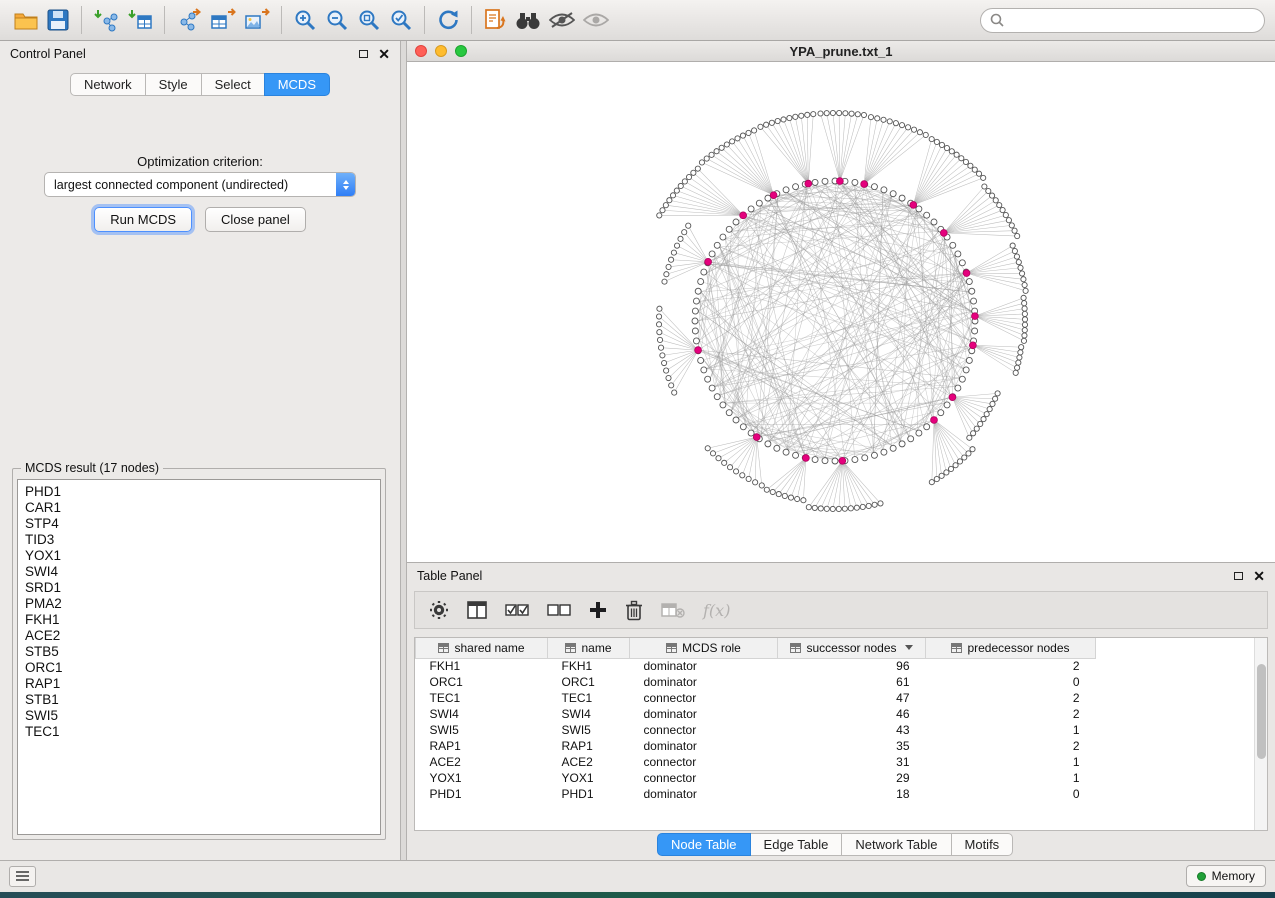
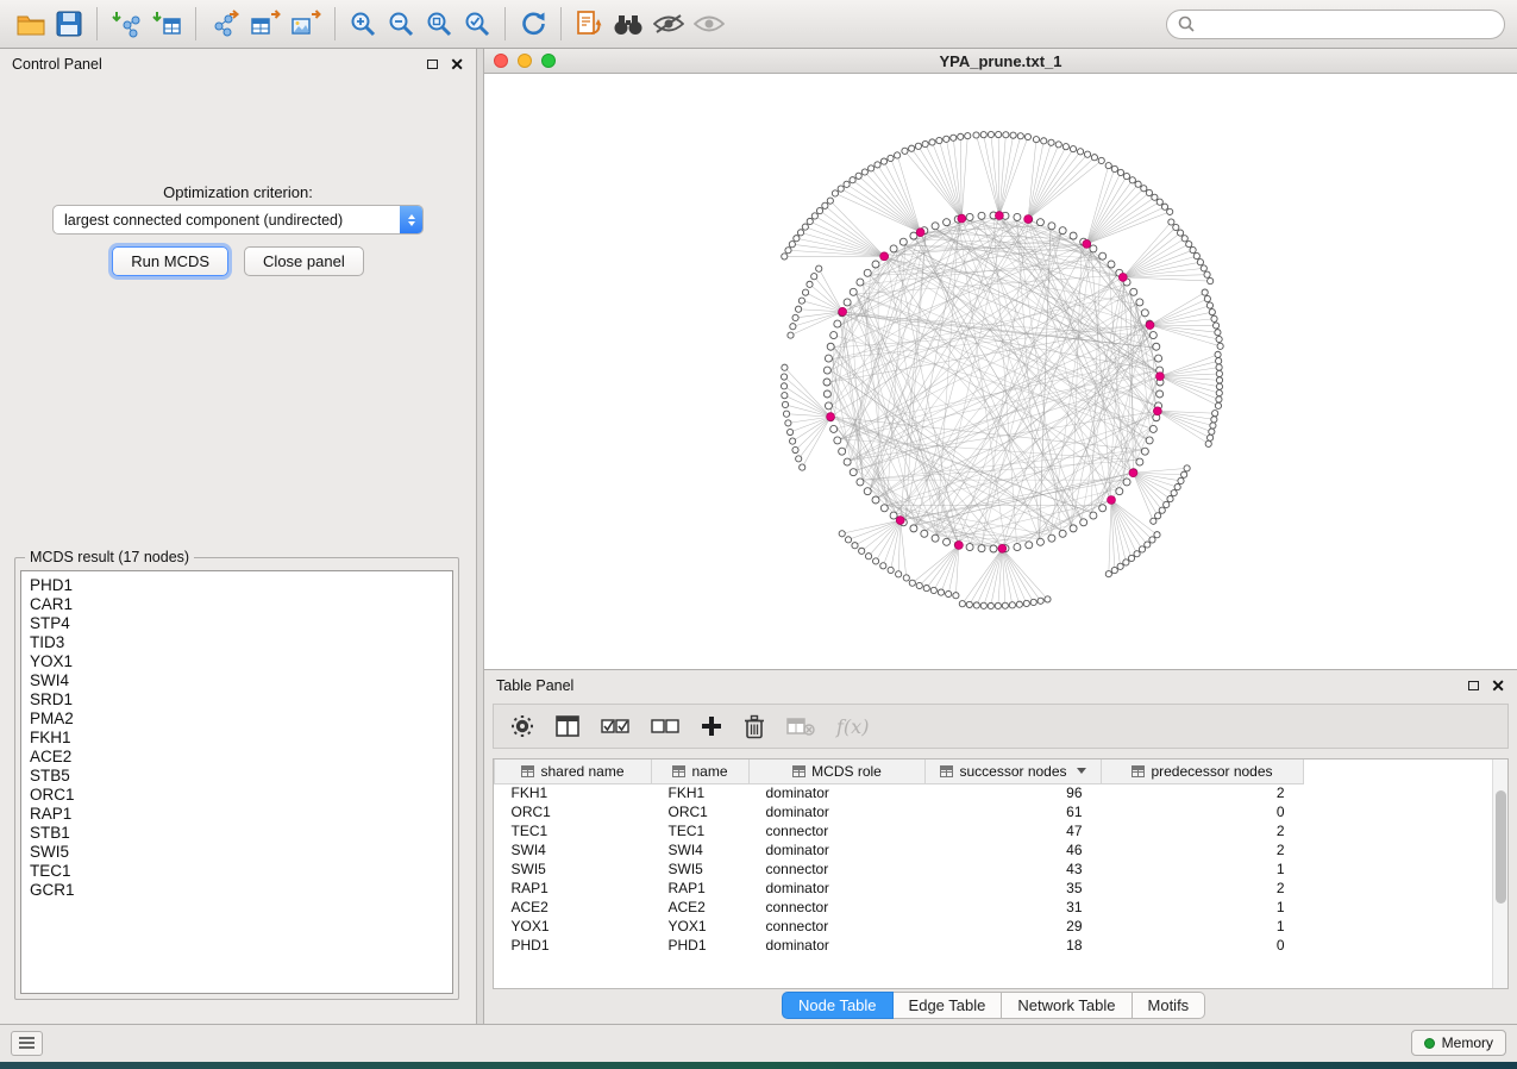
  Control Panel
  ✕
- Network
- Style
- Select
- MCDS
  Optimization criterion:
  largest connected component (undirected)
  Run MCDS
  Close panel
  MCDS result (17 nodes)
  PHD1
  CAR1
  STP4
  TID3
  YOX1
  SWI4
  SRD1
  PMA2
  FKH1
  ACE2
  STB5
  ORC1
  RAP1
  STB1
  SWI5
  TEC1
+ GCR1
  YPA_prune.txt_1
  Table Panel
  ✕
  f(x)
  shared name	name	MCDS role	successor nodes	predecessor nodes
  FKH1	FKH1	dominator	96	2
  ORC1	ORC1	dominator	61	0
  TEC1	TEC1	connector	47	2
  SWI4	SWI4	dominator	46	2
  SWI5	SWI5	connector	43	1
  RAP1	RAP1	dominator	35	2
  ACE2	ACE2	connector	31	1
  YOX1	YOX1	connector	29	1
  PHD1	PHD1	dominator	18	0
  Node Table
  Edge Table
  Network Table
  Motifs
  Memory
